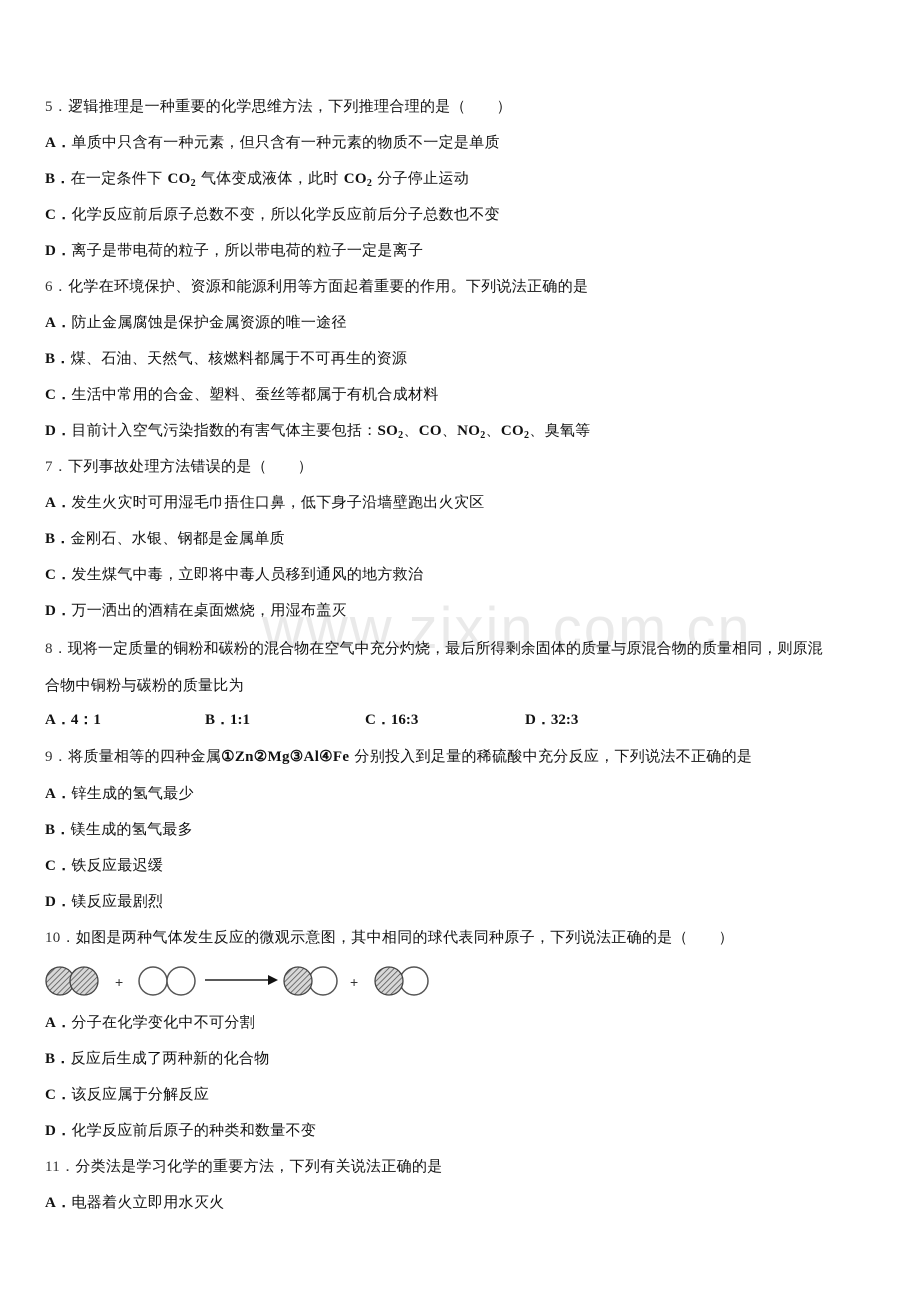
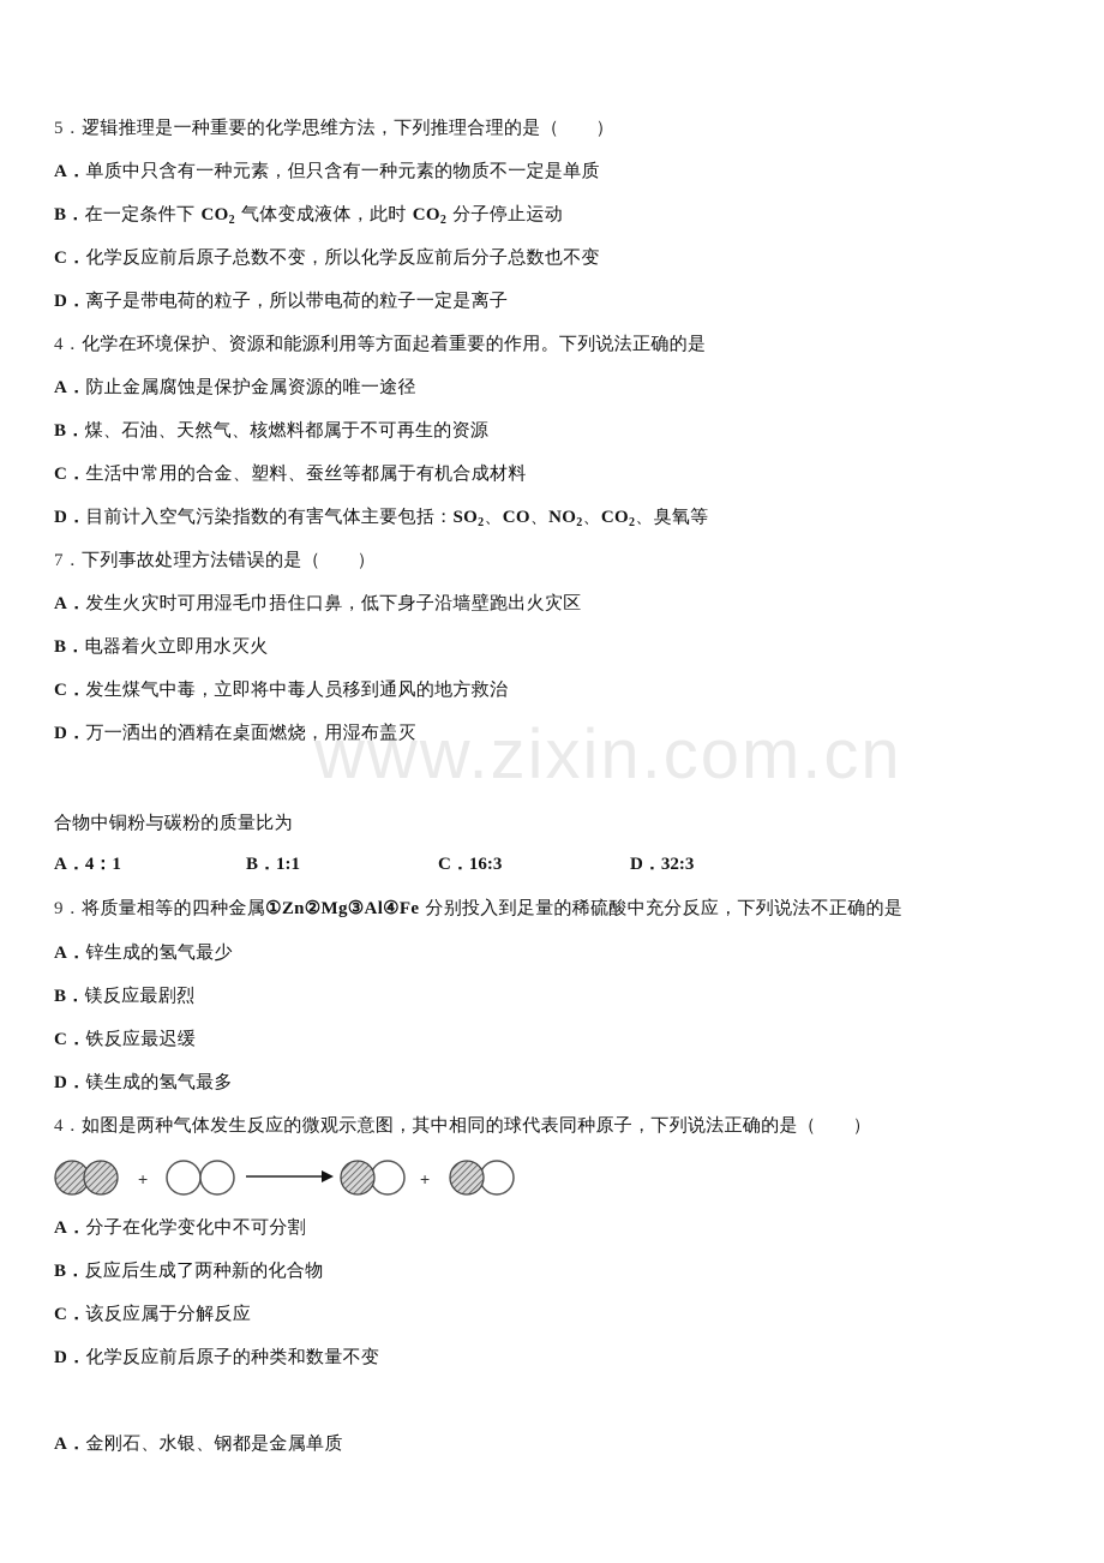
  www.zixin.com.cn
  5．逻辑推理是一种重要的化学思维方法，下列推理合理的是（ ）
  A．单质中只含有一种元素，但只含有一种元素的物质不一定是单质
  B．在一定条件下 CO2 气体变成液体，此时 CO2 分子停止运动
  C．化学反应前后原子总数不变，所以化学反应前后分子总数也不变
  D．离子是带电荷的粒子，所以带电荷的粒子一定是离子
- 6．化学在环境保护、资源和能源利用等方面起着重要的作用。下列说法正确的是
+ 4．化学在环境保护、资源和能源利用等方面起着重要的作用。下列说法正确的是
  A．防止金属腐蚀是保护金属资源的唯一途径
  B．煤、石油、天然气、核燃料都属于不可再生的资源
  C．生活中常用的合金、塑料、蚕丝等都属于有机合成材料
  D．目前计入空气污染指数的有害气体主要包括：SO2、CO、NO2、CO2、臭氧等
  7．下列事故处理方法错误的是（ ）
  A．发生火灾时可用湿毛巾捂住口鼻，低下身子沿墙壁跑出火灾区
- B．金刚石、水银、钢都是金属单质
+ B．电器着火立即用水灭火
  C．发生煤气中毒，立即将中毒人员移到通风的地方救治
  D．万一洒出的酒精在桌面燃烧，用湿布盖灭
- 8．现将一定质量的铜粉和碳粉的混合物在空气中充分灼烧，最后所得剩余固体的质量与原混合物的质量相同，则原混
  合物中铜粉与碳粉的质量比为
  A．4：1
  B．1:1
  C．16:3
  D．32:3
  9．将质量相等的四种金属①Zn②Mg③Al④Fe 分别投入到足量的稀硫酸中充分反应，下列说法不正确的是
  A．锌生成的氢气最少
- B．镁生成的氢气最多
+ B．镁反应最剧烈
  C．铁反应最迟缓
- D．镁反应最剧烈
+ D．镁生成的氢气最多
- 10．如图是两种气体发生反应的微观示意图，其中相同的球代表同种原子，下列说法正确的是（ ）
+ 4．如图是两种气体发生反应的微观示意图，其中相同的球代表同种原子，下列说法正确的是（ ）
  +
  +
  A．分子在化学变化中不可分割
  B．反应后生成了两种新的化合物
  C．该反应属于分解反应
  D．化学反应前后原子的种类和数量不变
- 11．分类法是学习化学的重要方法，下列有关说法正确的是
- A．电器着火立即用水灭火
+ A．金刚石、水银、钢都是金属单质
